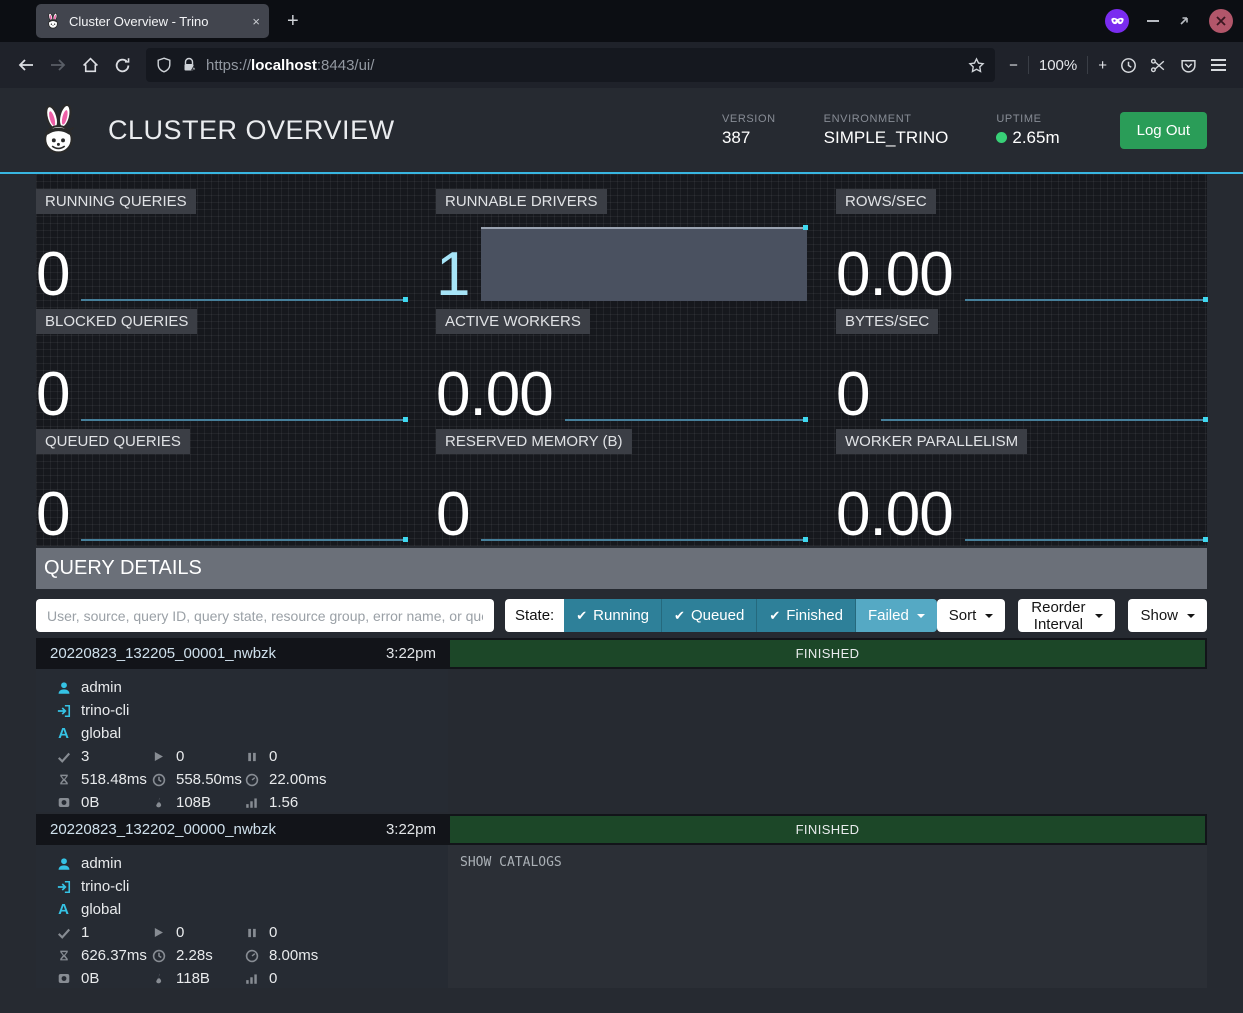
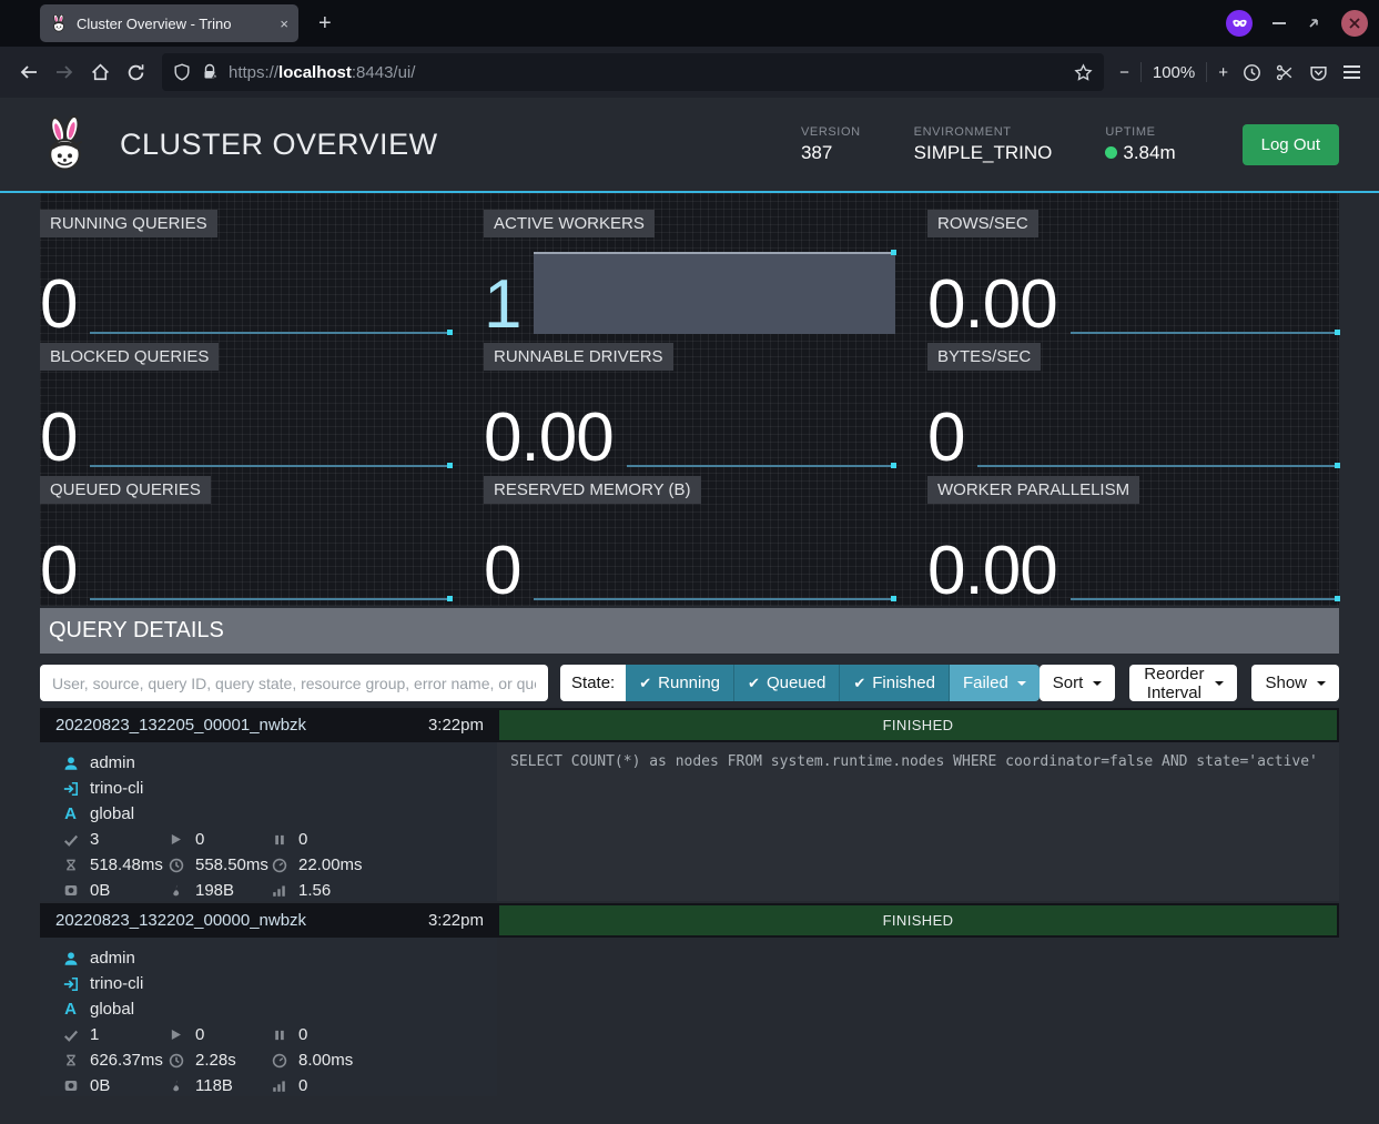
  Cluster Overview - Trino
  ×
  +
  https://localhost:8443/ui/
  −
  100%
  +
  CLUSTER OVERVIEW
  VERSION
  387
  ENVIRONMENT
  SIMPLE_TRINO
  UPTIME
- 2.65m
+ 3.84m
  Log Out
  RUNNING QUERIES
  0
- RUNNABLE DRIVERS
+ ACTIVE WORKERS
  1
  ROWS/SEC
  0.00
  BLOCKED QUERIES
  0
- ACTIVE WORKERS
+ RUNNABLE DRIVERS
  0.00
  BYTES/SEC
  0
  QUEUED QUERIES
  0
  RESERVED MEMORY (B)
  0
  WORKER PARALLELISM
  0.00
  QUERY DETAILS
  User, source, query ID, query state, resource group, error name, or qu
  State:
  ✔
  Running
  ✔
  Queued
  ✔
  Finished
  Failed
  Sort
  Reorder Interval
  Show
  20220823_132205_00001_nwbzk
  3:22pm
  FINISHED
  admin
  trino-cli
  A
  global
  3
  0
  0
  518.48ms
  558.50ms
  22.00ms
  0B
- 108B
+ 198B
  1.56
+ SELECT COUNT(*) as nodes FROM system.runtime.nodes WHERE coordinator=false AND state='active'
  20220823_132202_00000_nwbzk
  3:22pm
  FINISHED
  admin
  trino-cli
  A
  global
  1
  0
  0
  626.37ms
  2.28s
  8.00ms
  0B
  118B
  0
- SHOW CATALOGS
